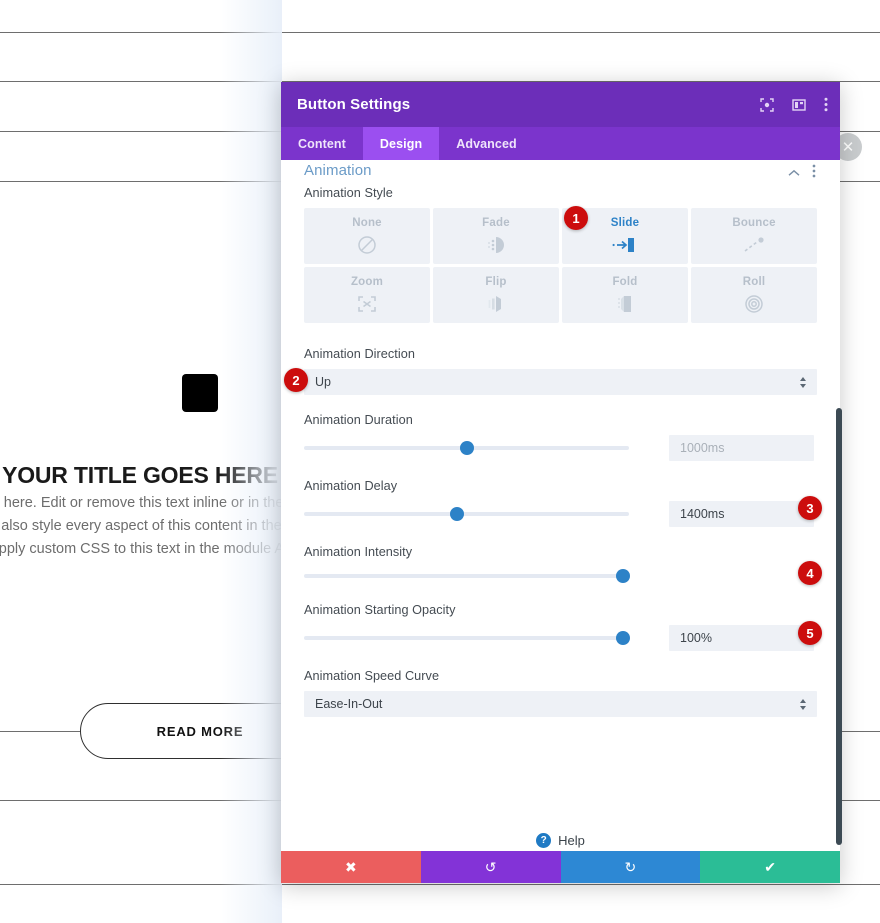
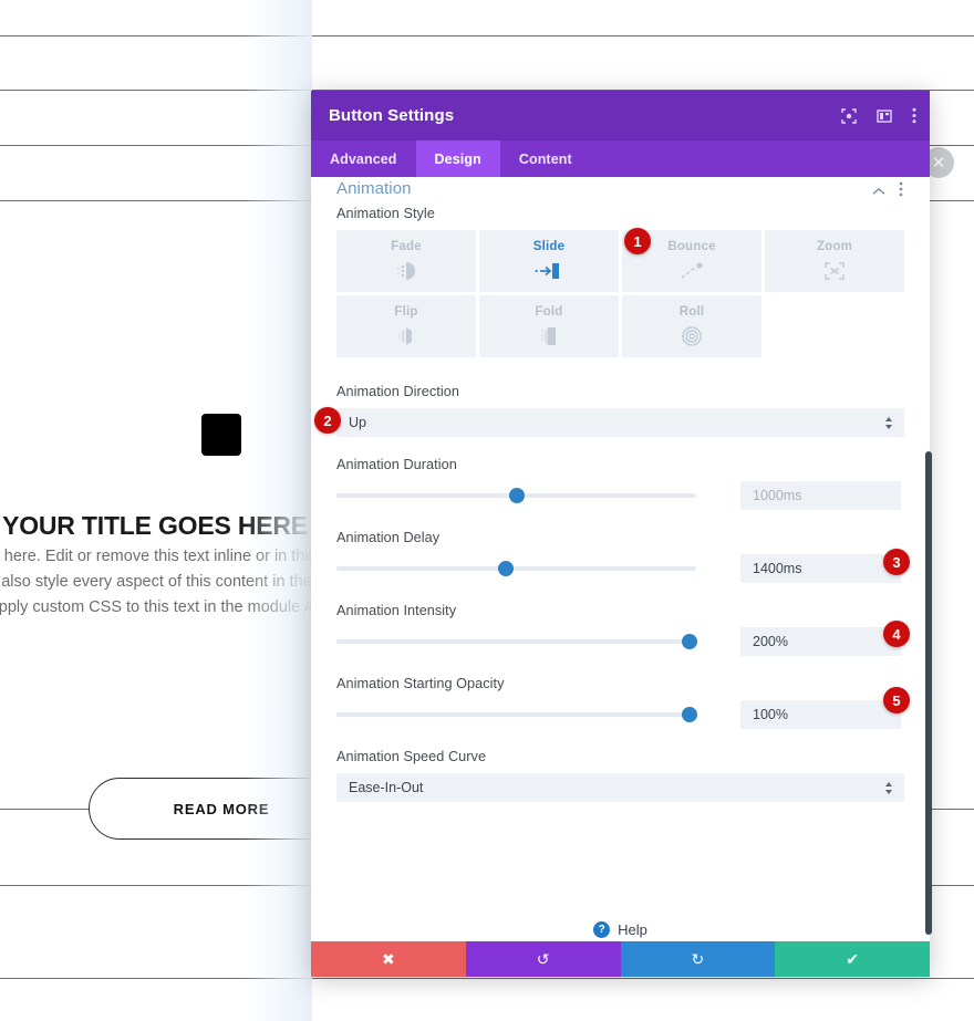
  YOUR TITLE GOES
  READ MO
  ✕
  Button Settings
- Content
+ Advanced
  Design
- Advanced
+ Content
  Animation
  Animation Style
- None
  Fade
  Slide
  Bounce
  Zoom
  Flip
  Fold
  Roll
  Animation Direction
  Up
  Animation Duration
  1000ms
  Animation Delay
  1400ms
  Animation Intensity
+ 200%
  Animation Starting Opacity
  100%
  Animation Speed Curve
  Ease-In-Out
  ?
  Help
  ✖
  ↺
  ↻
  ✔
  1
  2
  3
  4
  5
